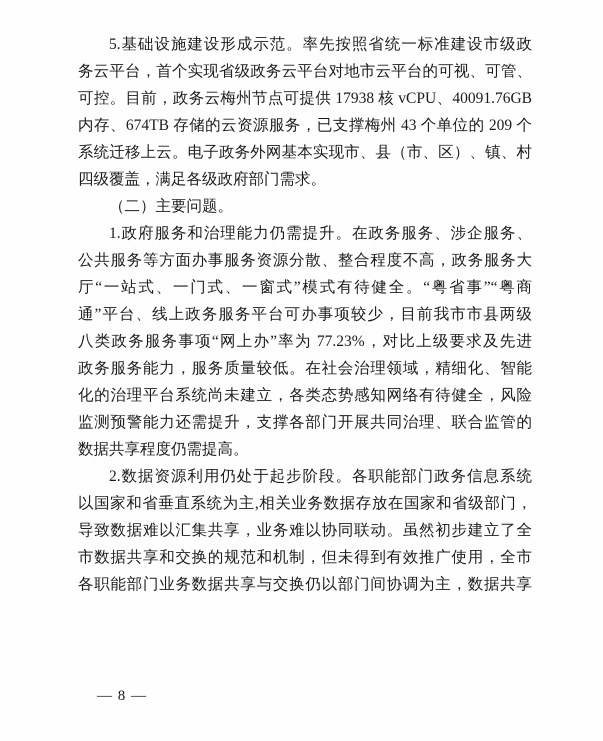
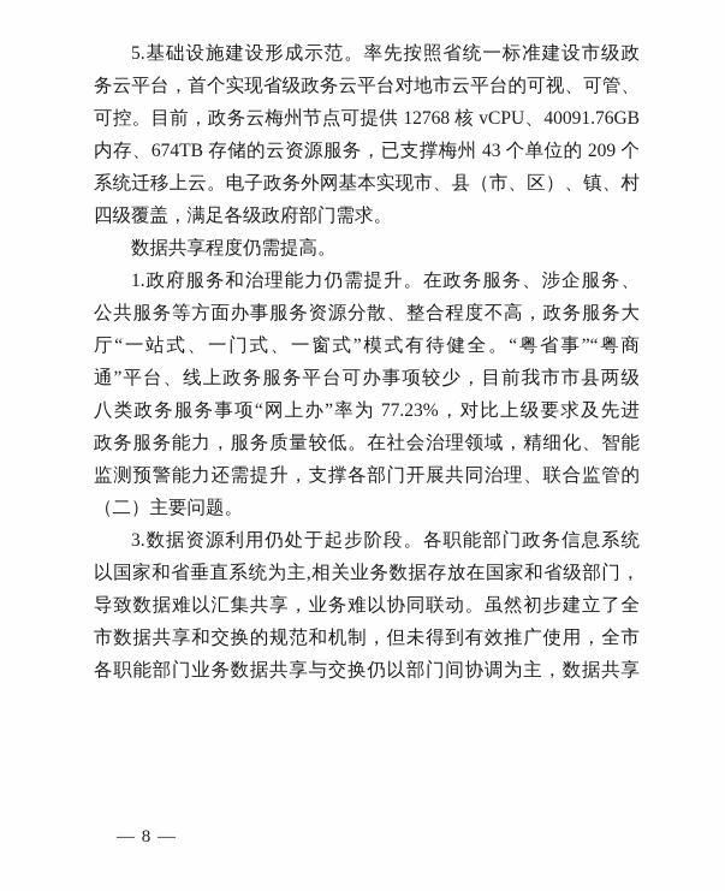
  5.基础设施建设形成示范。率先按照省统一标准建设市级政
  务云平台，首个实现省级政务云平台对地市云平台的可视、可管、
- 可控。目前，政务云梅州节点可提供 17938 核 vCPU、40091.76GB
+ 可控。目前，政务云梅州节点可提供 12768 核 vCPU、40091.76GB
  内存、674TB 存储的云资源服务，已支撑梅州 43 个单位的 209 个
  系统迁移上云。电子政务外网基本实现市、县（市、区）、镇、村
  四级覆盖，满足各级政府部门需求。
- （二）主要问题。
+ 数据共享程度仍需提高。
  1.政府服务和治理能力仍需提升。在政务服务、涉企服务、
  公共服务等方面办事服务资源分散、整合程度不高，政务服务大
  厅“一站式、一门式、一窗式”模式有待健全。“粤省事”“粤商
  通”平台、线上政务服务平台可办事项较少，目前我市市县两级
  八类政务服务事项“网上办”率为 77.23%，对比上级要求及先进
  政务服务能力，服务质量较低。在社会治理领域，精细化、智能
- 化的治理平台系统尚未建立，各类态势感知网络有待健全，风险
  监测预警能力还需提升，支撑各部门开展共同治理、联合监管的
- 数据共享程度仍需提高。
+ （二）主要问题。
- 2.数据资源利用仍处于起步阶段。各职能部门政务信息系统
+ 3.数据资源利用仍处于起步阶段。各职能部门政务信息系统
  以国家和省垂直系统为主,相关业务数据存放在国家和省级部门，
  导致数据难以汇集共享，业务难以协同联动。虽然初步建立了全
  市数据共享和交换的规范和机制，但未得到有效推广使用，全市
  各职能部门业务数据共享与交换仍以部门间协调为主，数据共享
  — 8 —
